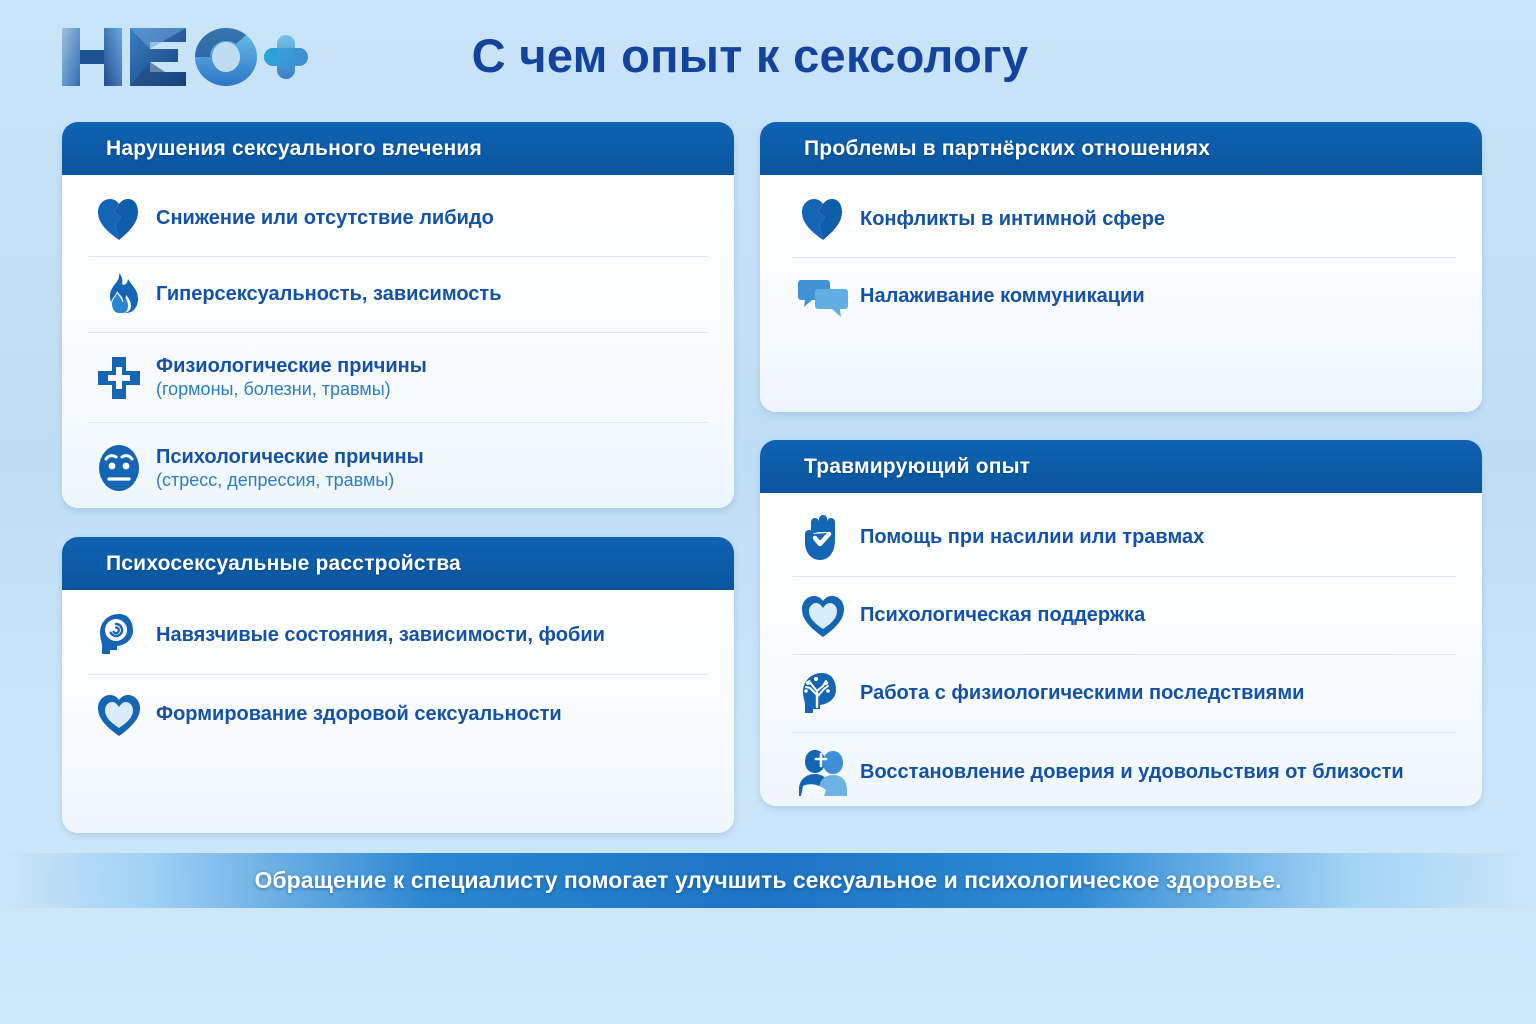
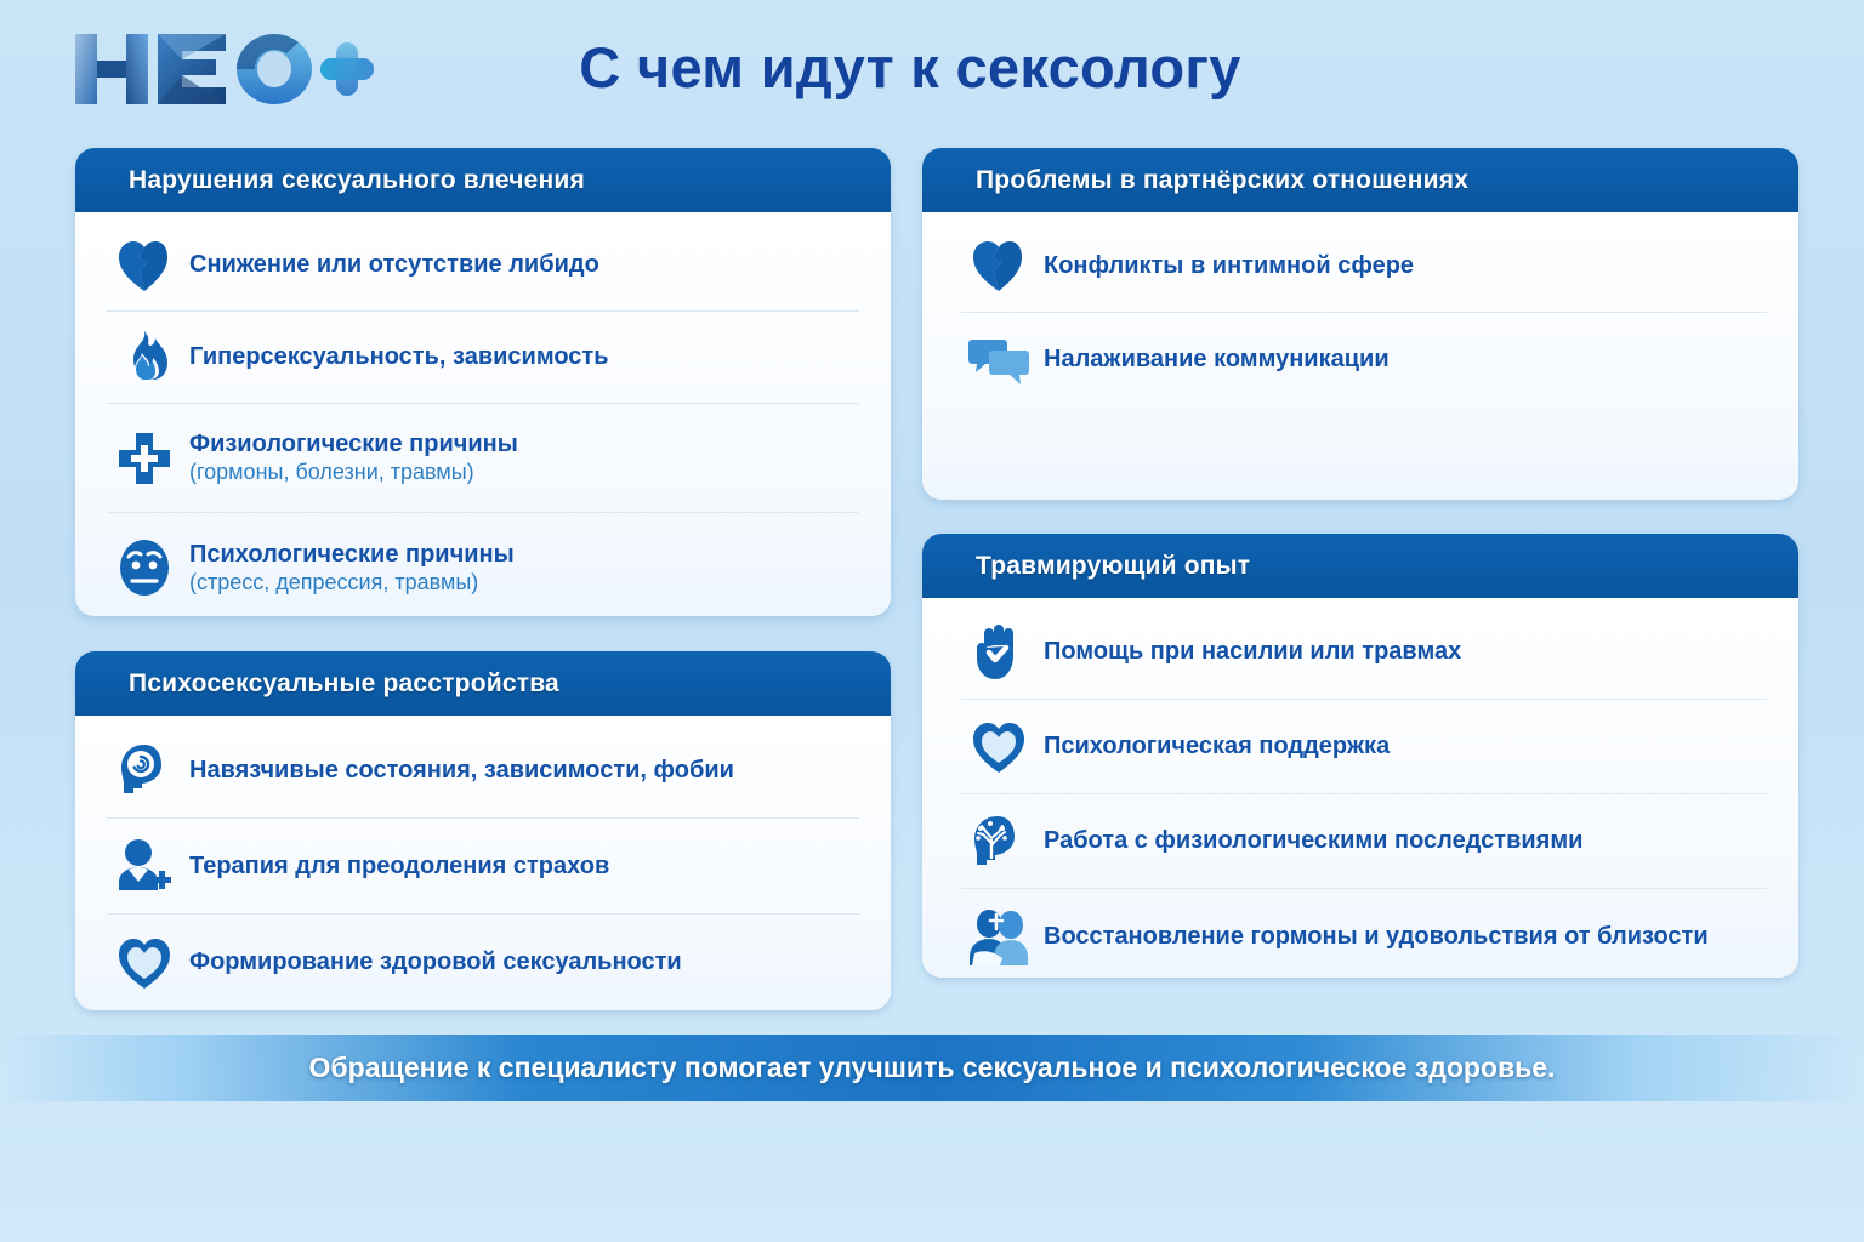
- С чем опыт к сексологу
+ С чем идут к сексологу
  Нарушения сексуального влечения
  Снижение или отсутствие либидо
  Гиперсексуальность, зависимость
  Физиологические причины
  (гормоны, болезни, травмы)
  Психологические причины
  (стресс, депрессия, травмы)
  Психосексуальные расстройства
  Навязчивые состояния, зависимости, фобии
+ Терапия для преодоления страхов
  Формирование здоровой сексуальности
  Проблемы в партнёрских отношениях
  Конфликты в интимной сфере
  Налаживание коммуникации
  Травмирующий опыт
  Помощь при насилии или травмах
  Психологическая поддержка
  Работа с физиологическими последствиями
- Восстановление доверия и удовольствия от близости
+ Восстановление гормоны и удовольствия от близости
  Обращение к специалисту помогает улучшить сексуальное и психологическое здоровье.
